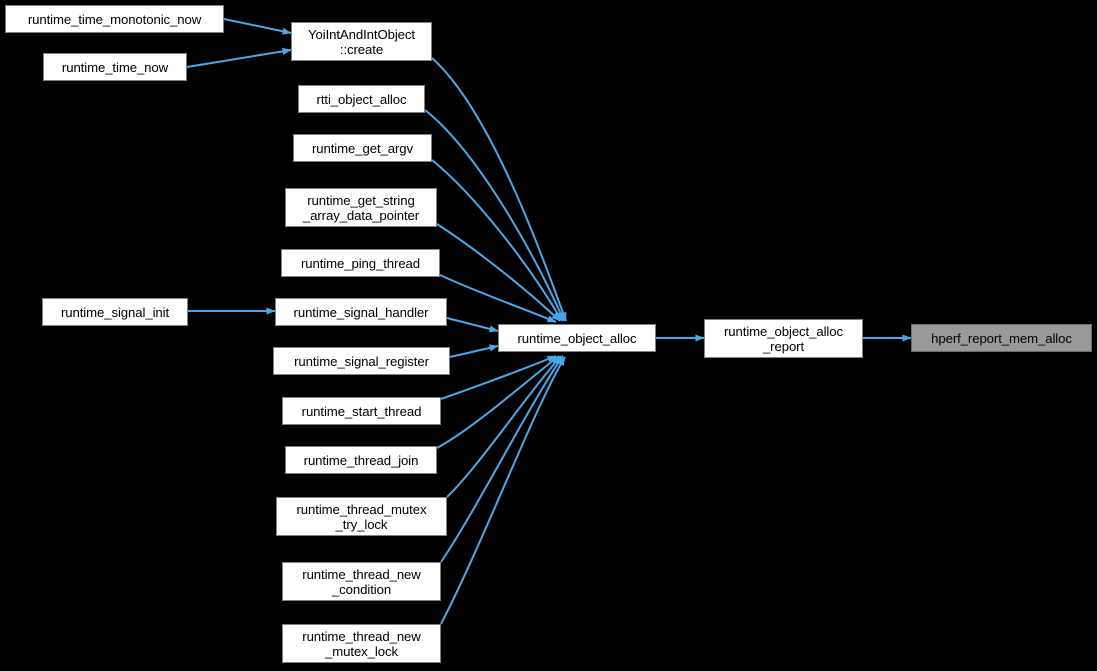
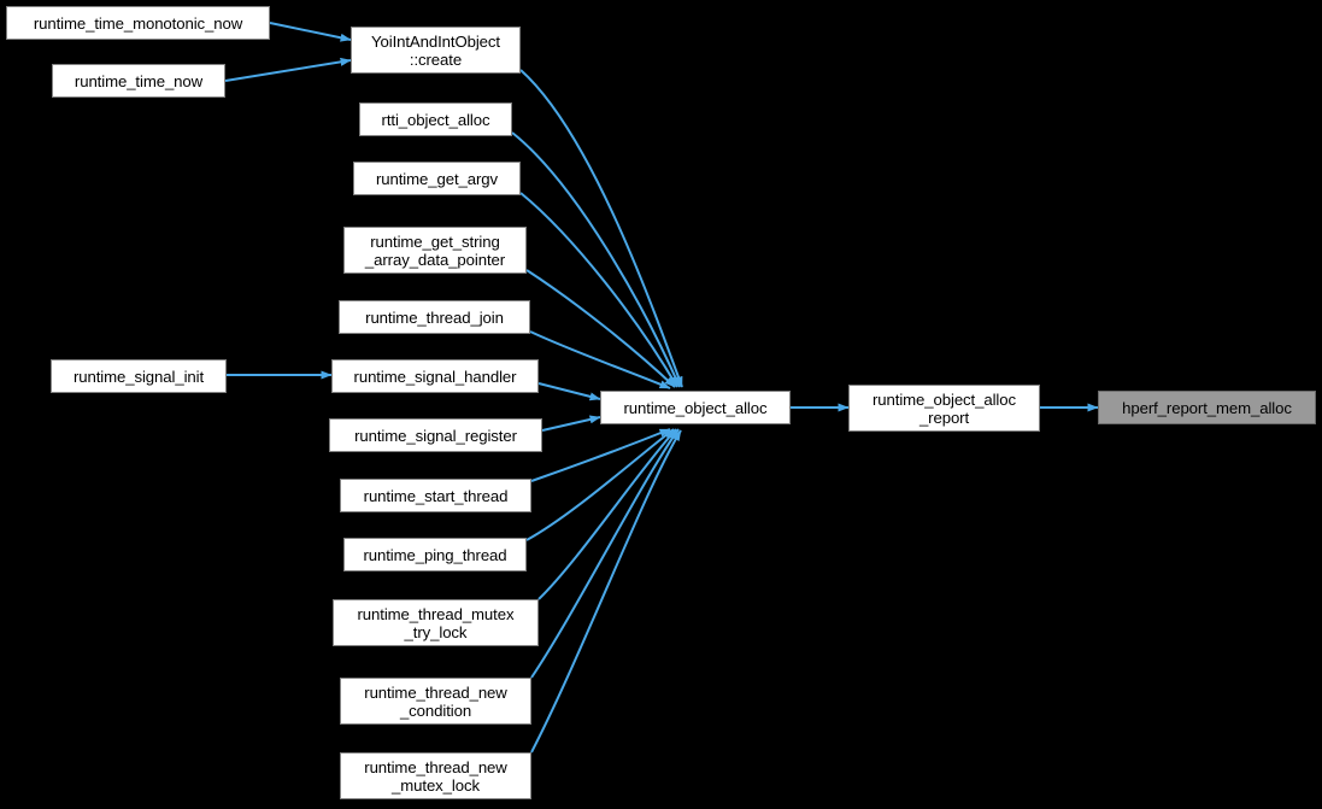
  runtime_time_monotonic_now
  runtime_time_now
  YoiIntAndIntObject
  ::create
  rtti_object_alloc
  runtime_get_argv
  runtime_get_string
  _array_data_pointer
- runtime_ping_thread
+ runtime_thread_join
  runtime_signal_init
  runtime_signal_handler
  runtime_signal_register
  runtime_start_thread
- runtime_thread_join
+ runtime_ping_thread
  runtime_thread_mutex
  _try_lock
  runtime_thread_new
  _condition
  runtime_thread_new
  _mutex_lock
  runtime_object_alloc
  runtime_object_alloc
  _report
  hperf_report_mem_alloc
